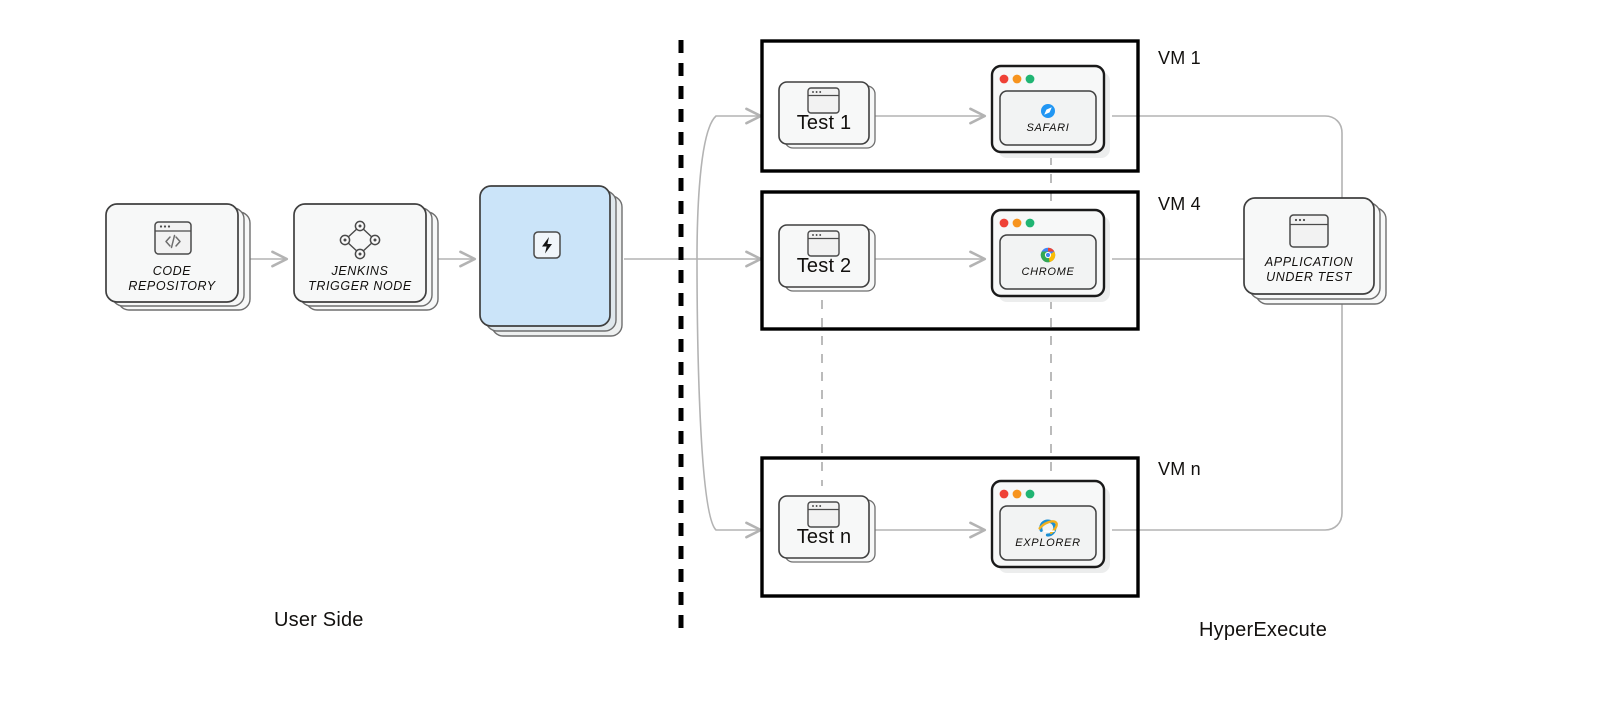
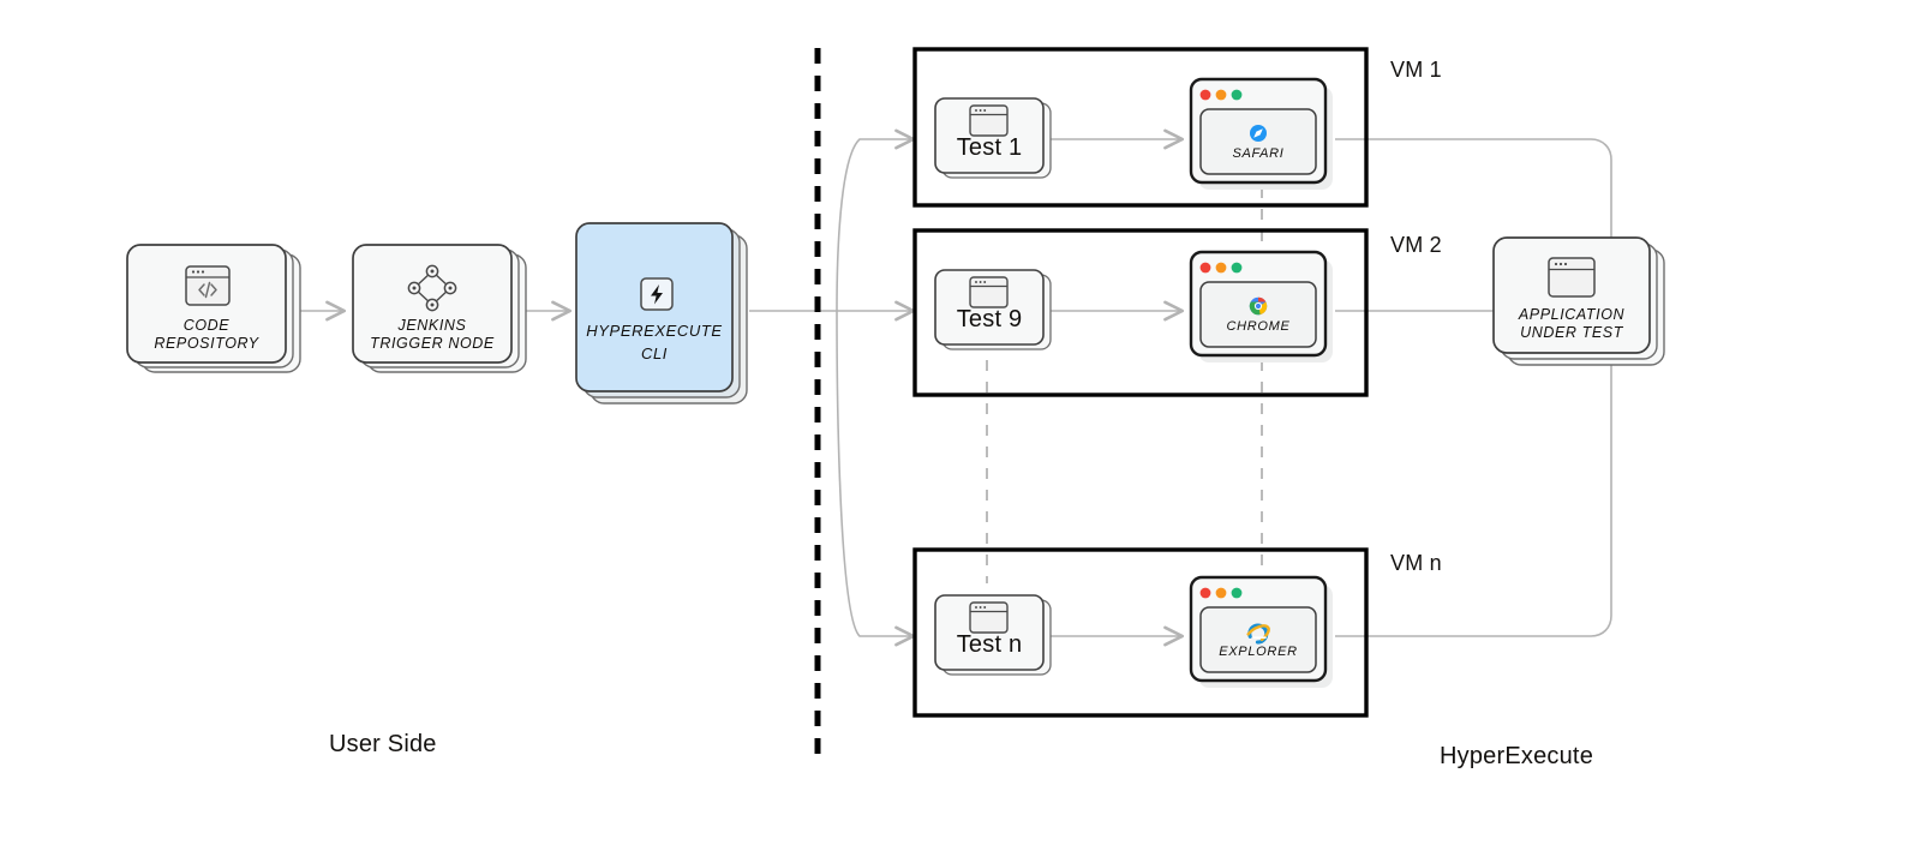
  CODE
  REPOSITORY
  JENKINS
  TRIGGER NODE
+ HYPEREXECUTE
+ CLI
  Test 1
- Test 2
+ Test 9
  Test n
  SAFARI
  CHROME
  EXPLORER
  APPLICATION
  UNDER TEST
  VM 1
- VM 4
+ VM 2
  VM n
  User Side
  HyperExecute
